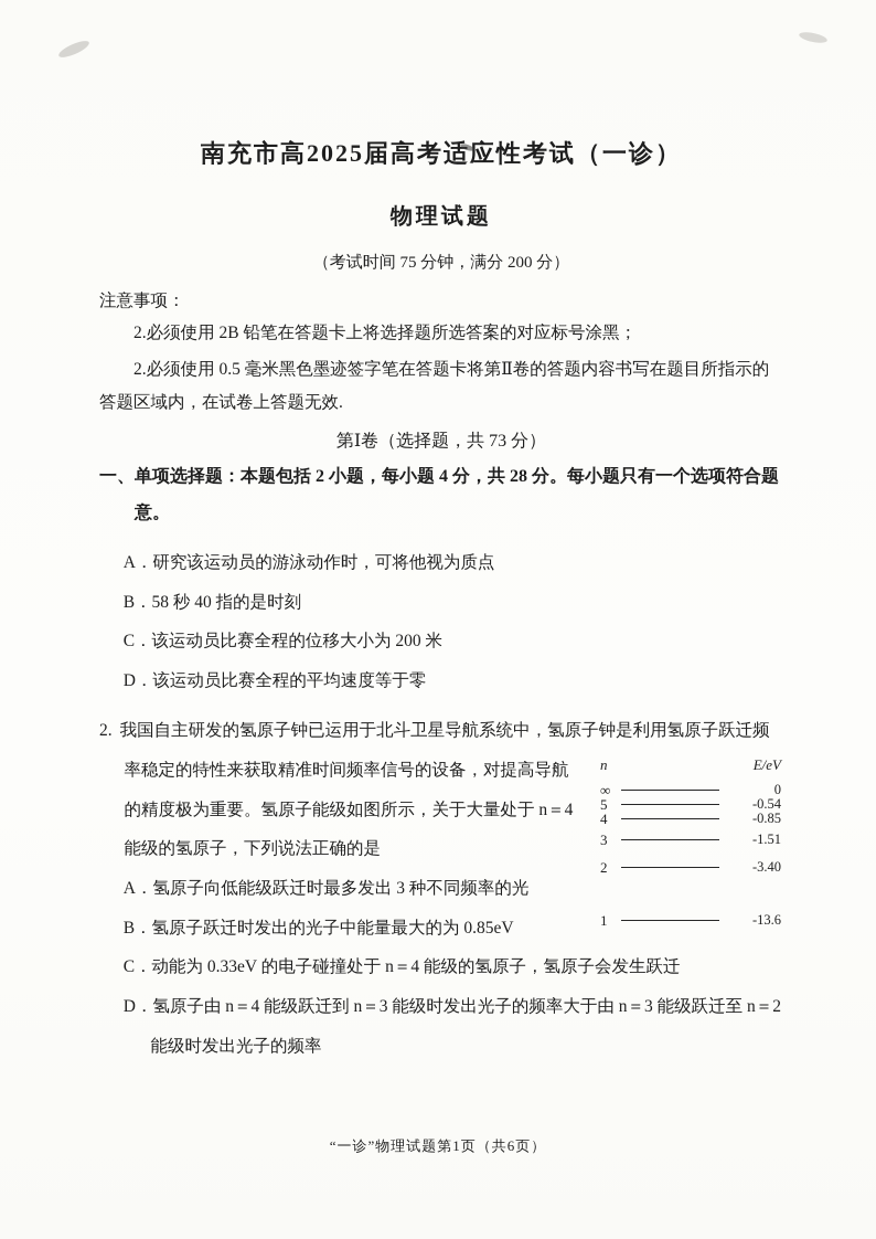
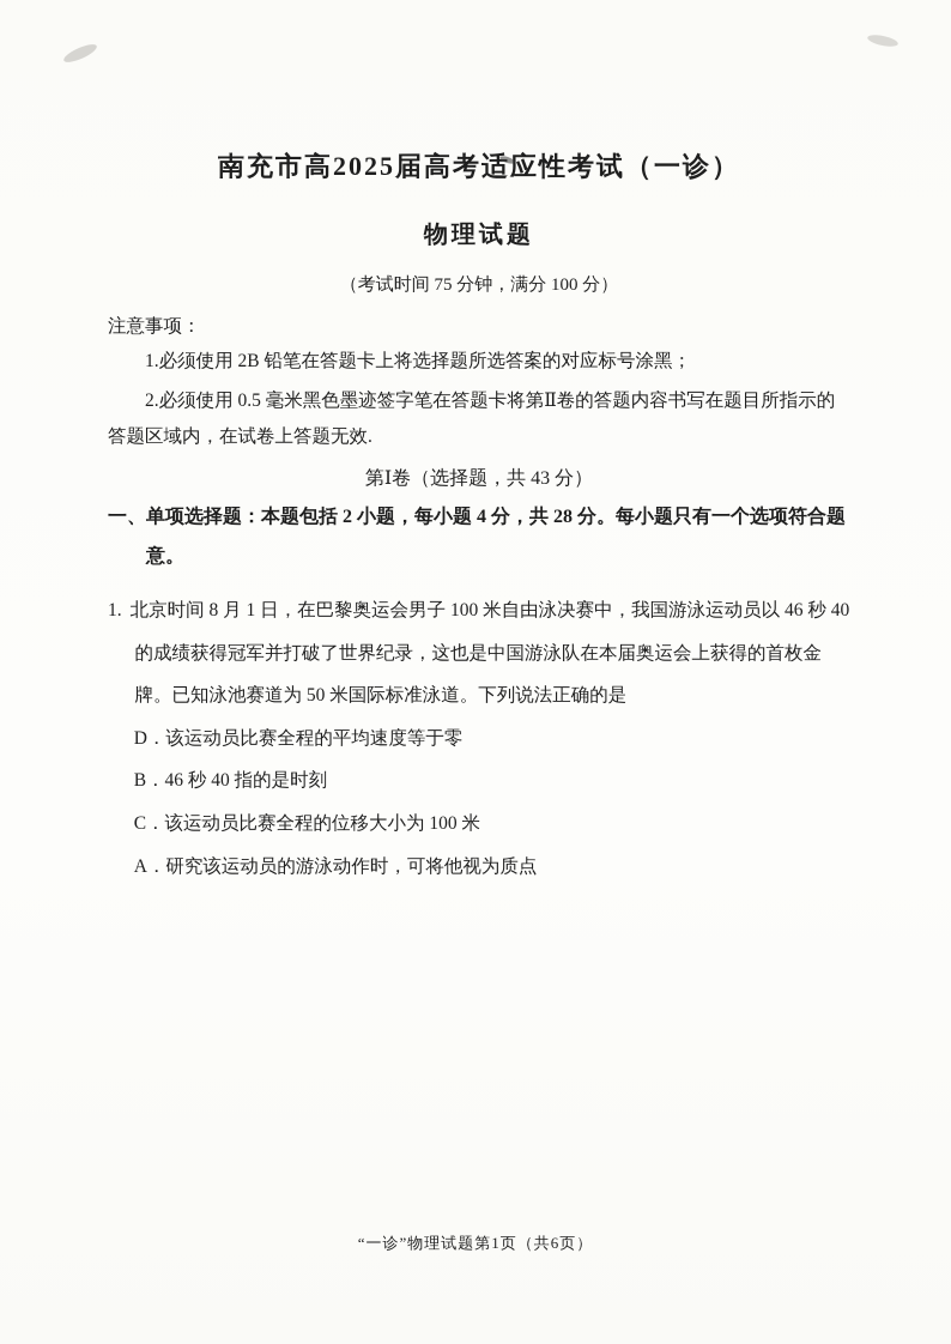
  南充市高2025届高考适应性考试（一诊）
  物理试题
- （考试时间 75 分钟，满分 200 分）
+ （考试时间 75 分钟，满分 100 分）
  注意事项：
- 2.必须使用 2B 铅笔在答题卡上将选择题所选答案的对应标号涂黑；
+ 1.必须使用 2B 铅笔在答题卡上将选择题所选答案的对应标号涂黑；
  2.必须使用 0.5 毫米黑色墨迹签字笔在答题卡将第Ⅱ卷的答题内容书写在题目所指示的答题区域内，在试卷上答题无效.
- 第Ⅰ卷（选择题，共 73 分）
+ 第Ⅰ卷（选择题，共 43 分）
  一、单项选择题：本题包括 2 小题，每小题 4 分，共 28 分。每小题只有一个选项符合题意。
+ 1. 北京时间 8 月 1 日，在巴黎奥运会男子 100 米自由泳决赛中，我国游泳运动员以 46 秒 40 的成绩获得冠军并打破了世界纪录，这也是中国游泳队在本届奥运会上获得的首枚金牌。已知泳池赛道为 50 米国际标准泳道。下列说法正确的是
- A．研究该运动员的游泳动作时，可将他视为质点
+ D．该运动员比赛全程的平均速度等于零
- B．58 秒 40 指的是时刻
+ B．46 秒 40 指的是时刻
- C．该运动员比赛全程的位移大小为 200 米
+ C．该运动员比赛全程的位移大小为 100 米
- D．该运动员比赛全程的平均速度等于零
+ A．研究该运动员的游泳动作时，可将他视为质点
- 2. 我国自主研发的氢原子钟已运用于北斗卫星导航系统中，氢原子钟是利用氢原子跃迁频率
- n
- E/eV
- ∞
- 0
- 5
- -0.54
- 4
- -0.85
- 3
- -1.51
- 2
- -3.40
- 1
- -13.6
- 稳定的特性来获取精准时间频率信号的设备，对提高导航的精度极为重要。氢原子能级如图所示，关于大量处于 n＝4 能级的氢原子，下列说法正确的是
- A．氢原子向低能级跃迁时最多发出 3 种不同频率的光
- B．氢原子跃迁时发出的光子中能量最大的为 0.85eV
- C．动能为 0.33eV 的电子碰撞处于 n＝4 能级的氢原子，氢原子会发生跃迁
- D．氢原子由 n＝4 能级跃迁到 n＝3 能级时发出光子的频率大于由 n＝3 能级跃迁至 n＝2 能级时发出光子的频率
  “一诊”物理试题第1页（共6页）
